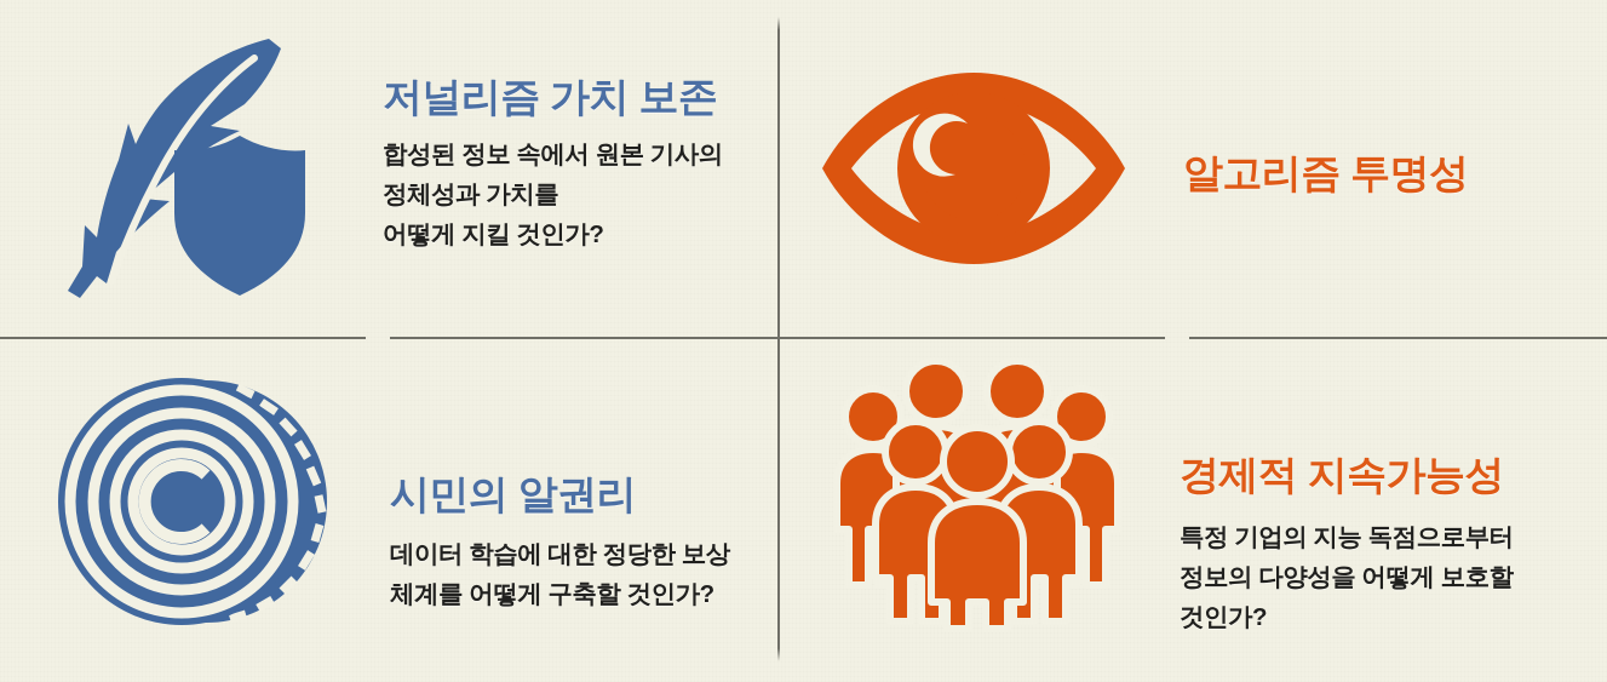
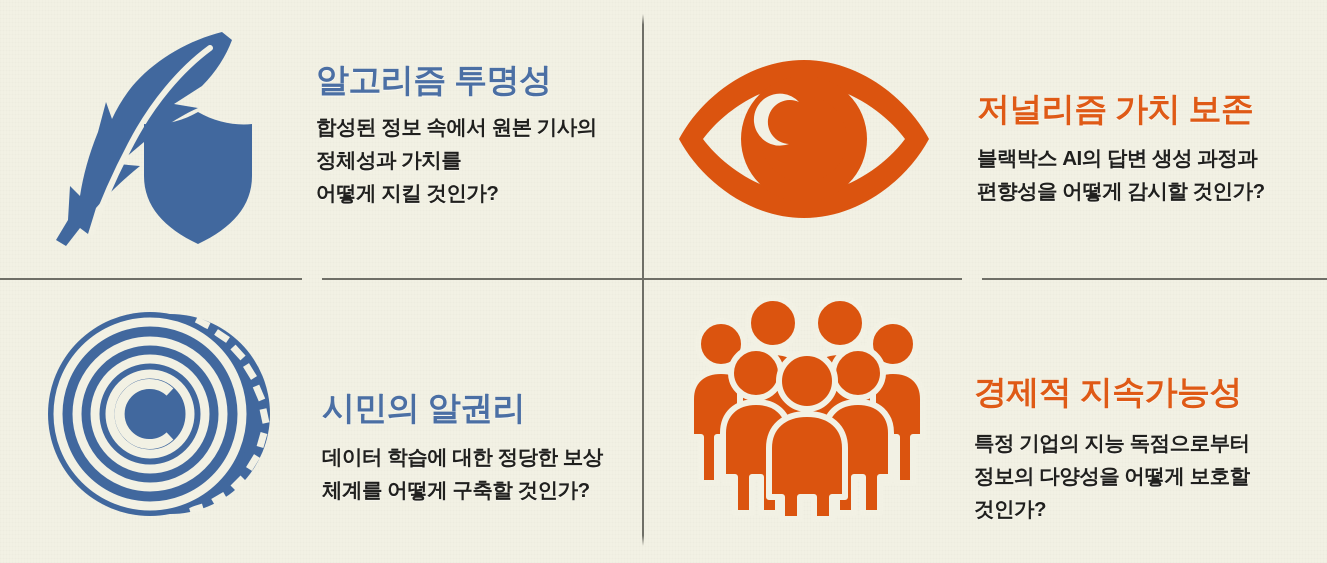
- 저널리즘 가치 보존
+ 알고리즘 투명성
  합성된 정보 속에서 원본 기사의
  정체성과 가치를
  어떻게 지킬 것인가?
- 알고리즘 투명성
+ 저널리즘 가치 보존
+ 블랙박스 AI의 답변 생성 과정과
+ 편향성을 어떻게 감시할 것인가?
  시민의 알권리
  데이터 학습에 대한 정당한 보상
  체계를 어떻게 구축할 것인가?
  경제적 지속가능성
  특정 기업의 지능 독점으로부터
  정보의 다양성을 어떻게 보호할
  것인가?
